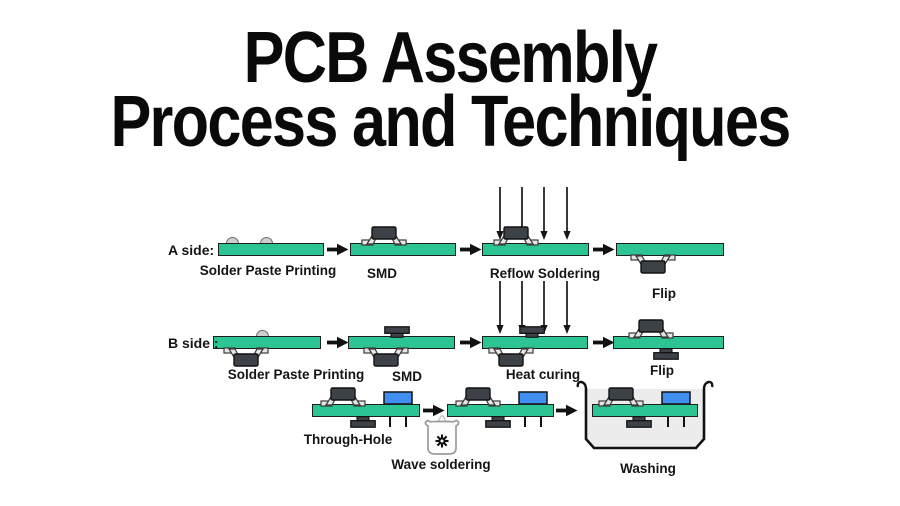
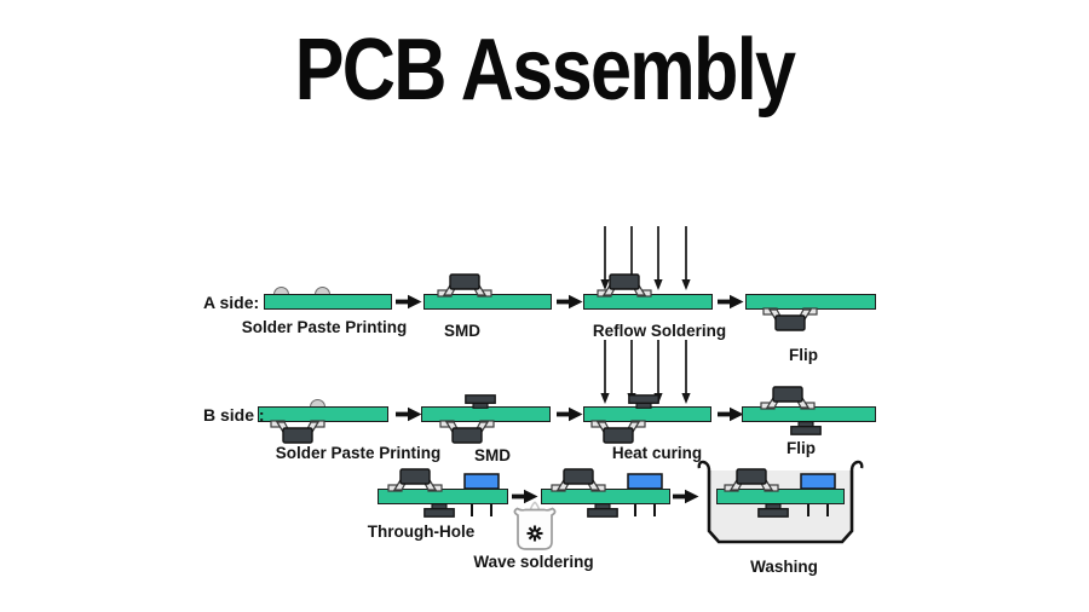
  PCB Assembly
- Process and Techniques
  A side:
  Solder Paste Printing
  SMD
  Reflow Soldering
  Flip
  B side :
  Solder Paste Printing
  SMD
  Heat curing
  Flip
  Through-Hole
  Wave soldering
  Washing
